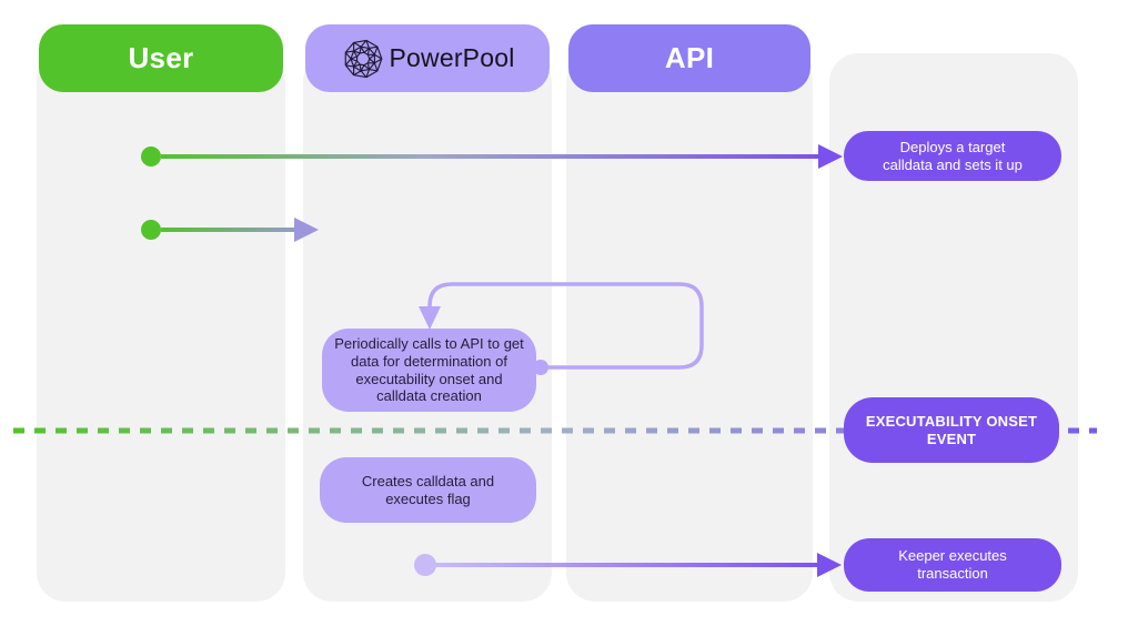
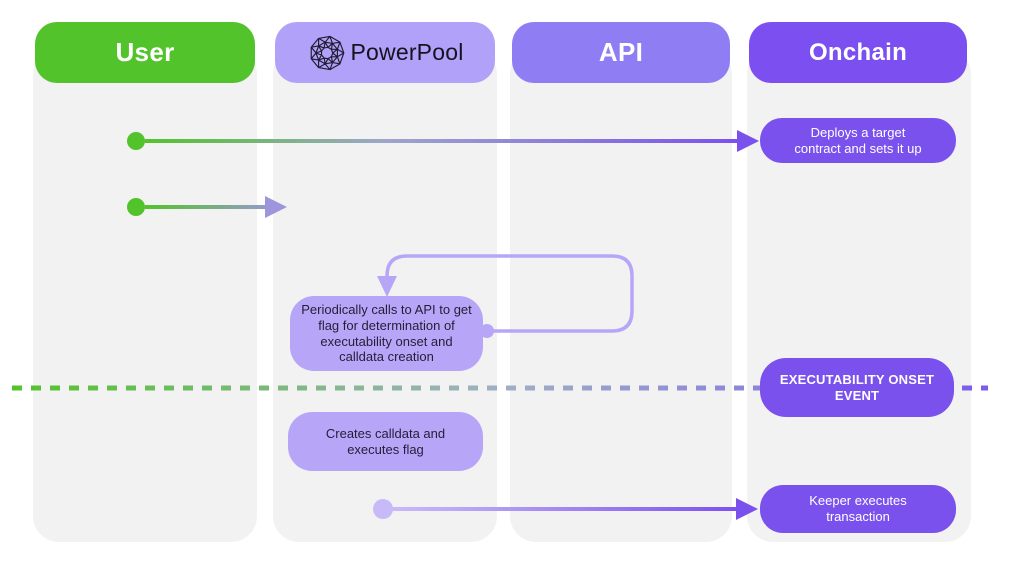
- Deploys a target calldata and sets it up
+ Deploys a target contract and sets it up
- Periodically calls to API to get data for determination of executability onset and calldata creation
+ Periodically calls to API to get flag for determination of executability onset and calldata creation
  EXECUTABILITY ONSET EVENT
  Creates calldata and executes flag
  Keeper executes transaction
  User
  PowerPool
  API
+ Onchain
